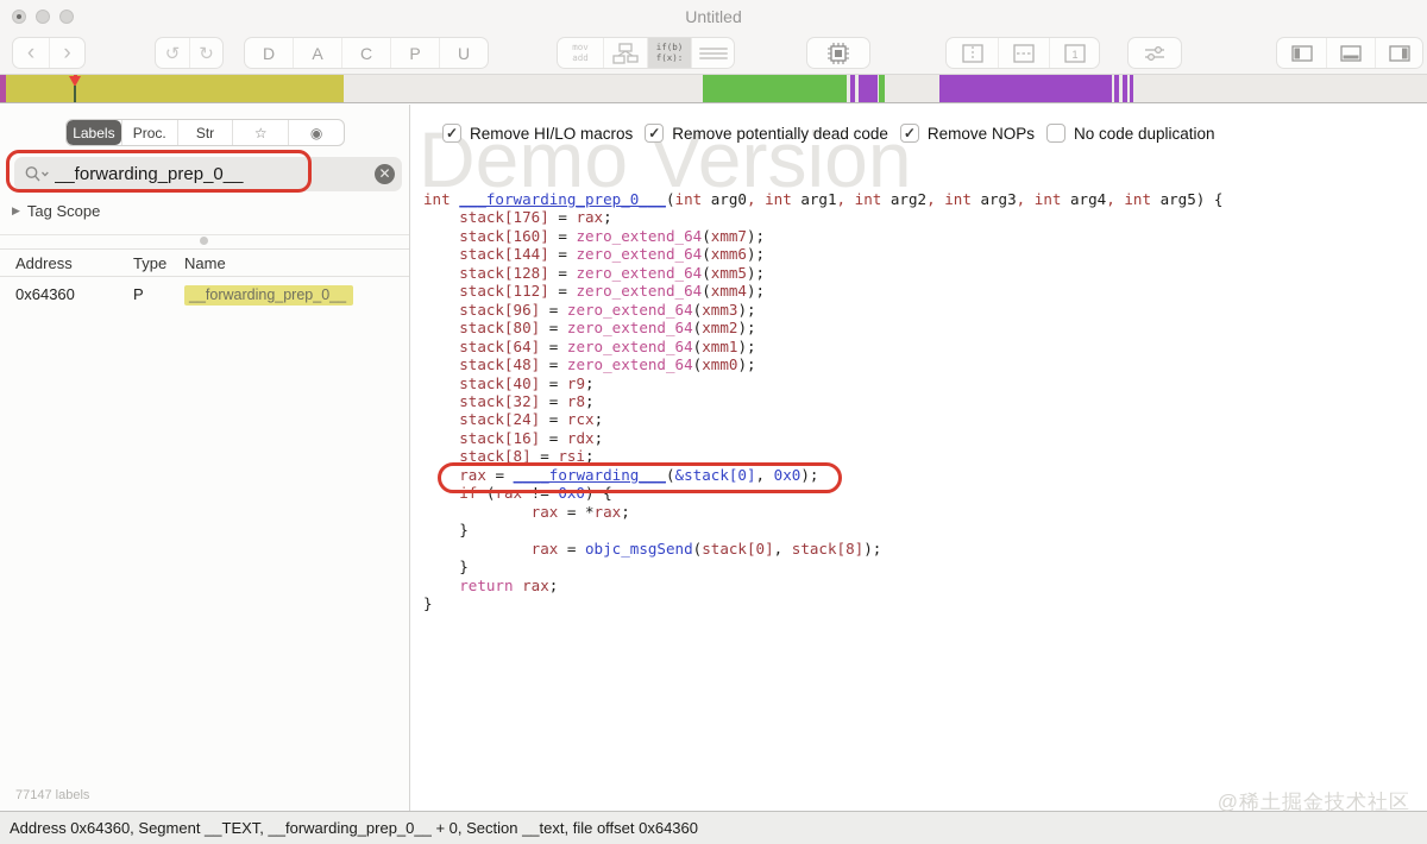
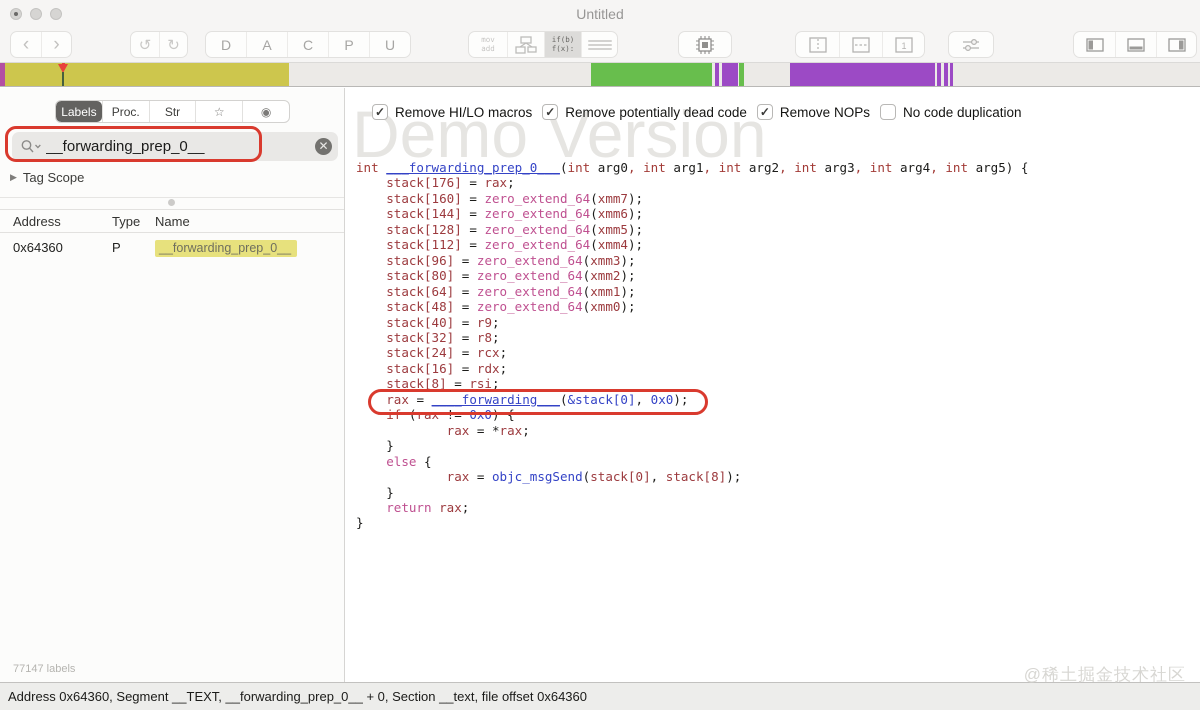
  Untitled
  ‹
  ›
  ↺
  ↻
  D
  A
  C
  P
  U
  mov
  add
  if(b)
  f(x):
  1
  Labels
  Proc.
  Str
  ☆
  ◉
  __forwarding_prep_0__
  ✕
  ▶
  Tag Scope
  Address
  Type
  Name
  0x64360
  P
  __forwarding_prep_0__
  77147 labels
  Demo Version
  ✓
  Remove HI/LO macros
  ✓
  Remove potentially dead code
  ✓
  Remove NOPs
  No code duplication
  int ___forwarding_prep_0___(int arg0, int arg1, int arg2, int arg3, int arg4, int arg5) {
  stack[176] = rax;
  stack[160] = zero_extend_64(xmm7);
  stack[144] = zero_extend_64(xmm6);
  stack[128] = zero_extend_64(xmm5);
  stack[112] = zero_extend_64(xmm4);
  stack[96] = zero_extend_64(xmm3);
  stack[80] = zero_extend_64(xmm2);
  stack[64] = zero_extend_64(xmm1);
  stack[48] = zero_extend_64(xmm0);
  stack[40] = r9;
  stack[32] = r8;
  stack[24] = rcx;
  stack[16] = rdx;
  stack[8] = rsi;
  rax = ____forwarding___(&stack[0], 0x0);
  if (rax != 0x0) {
  rax = *rax;
  }
+ else {
  rax = objc_msgSend(stack[0], stack[8]);
  }
  return rax;
  }
  Address 0x64360, Segment __TEXT, __forwarding_prep_0__ + 0, Section __text, file offset 0x64360
  @稀土掘金技术社区
